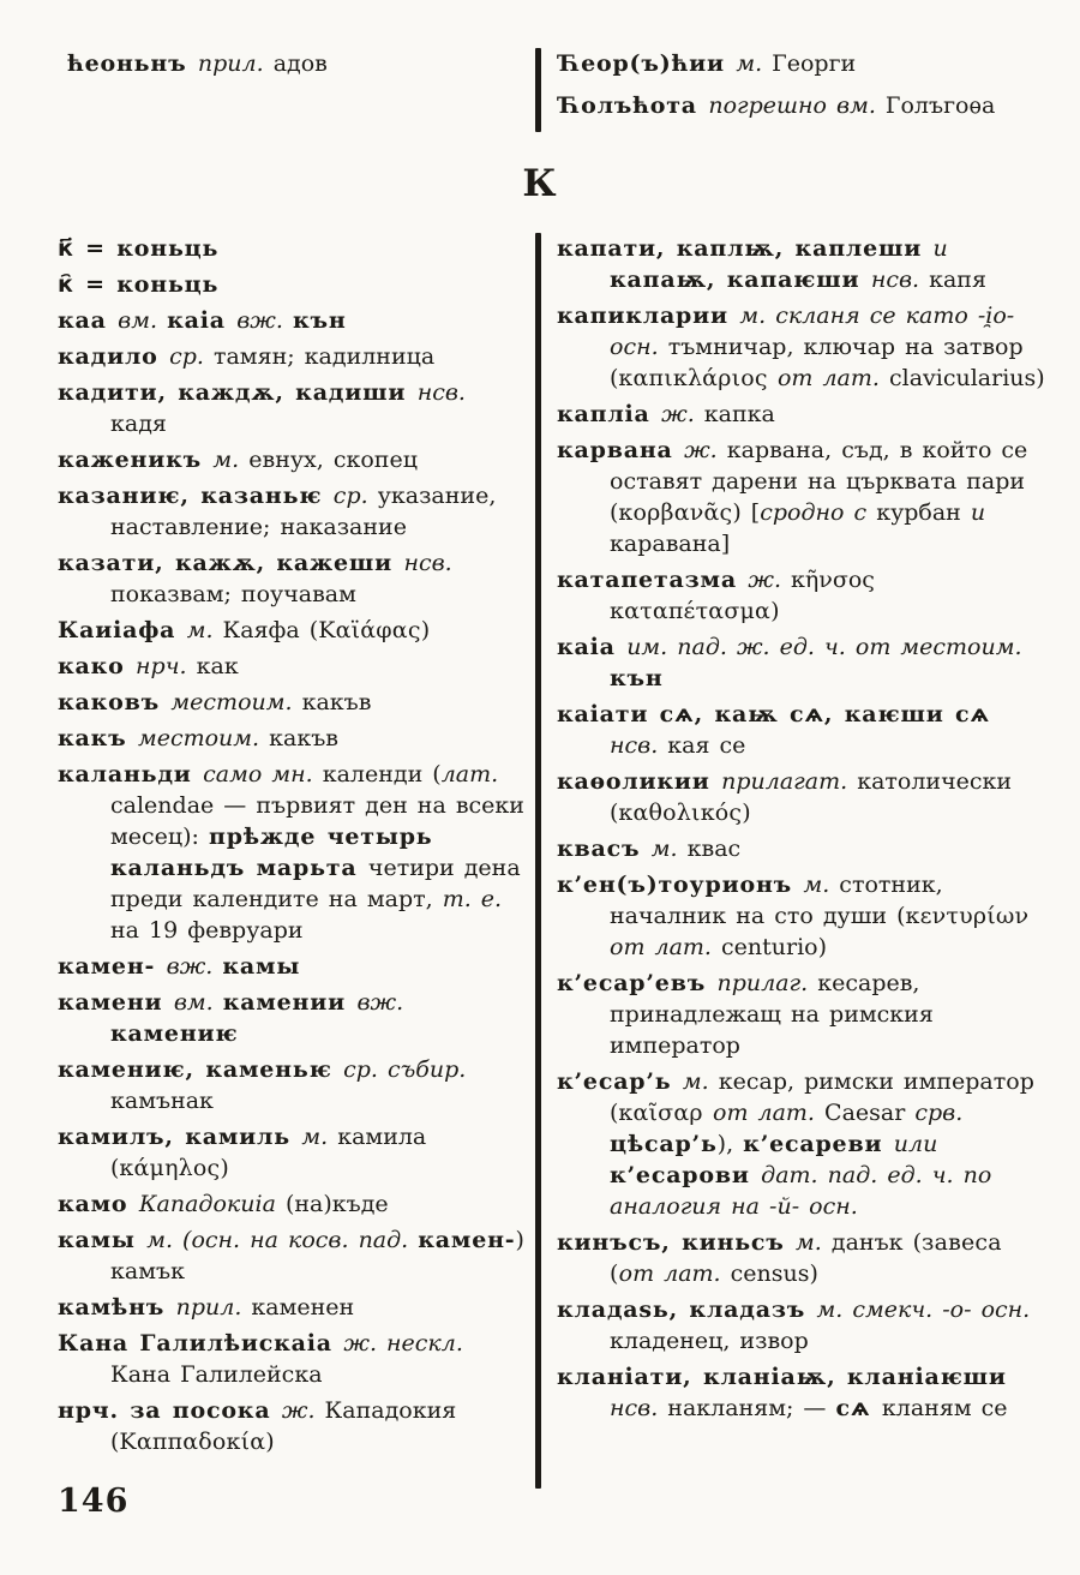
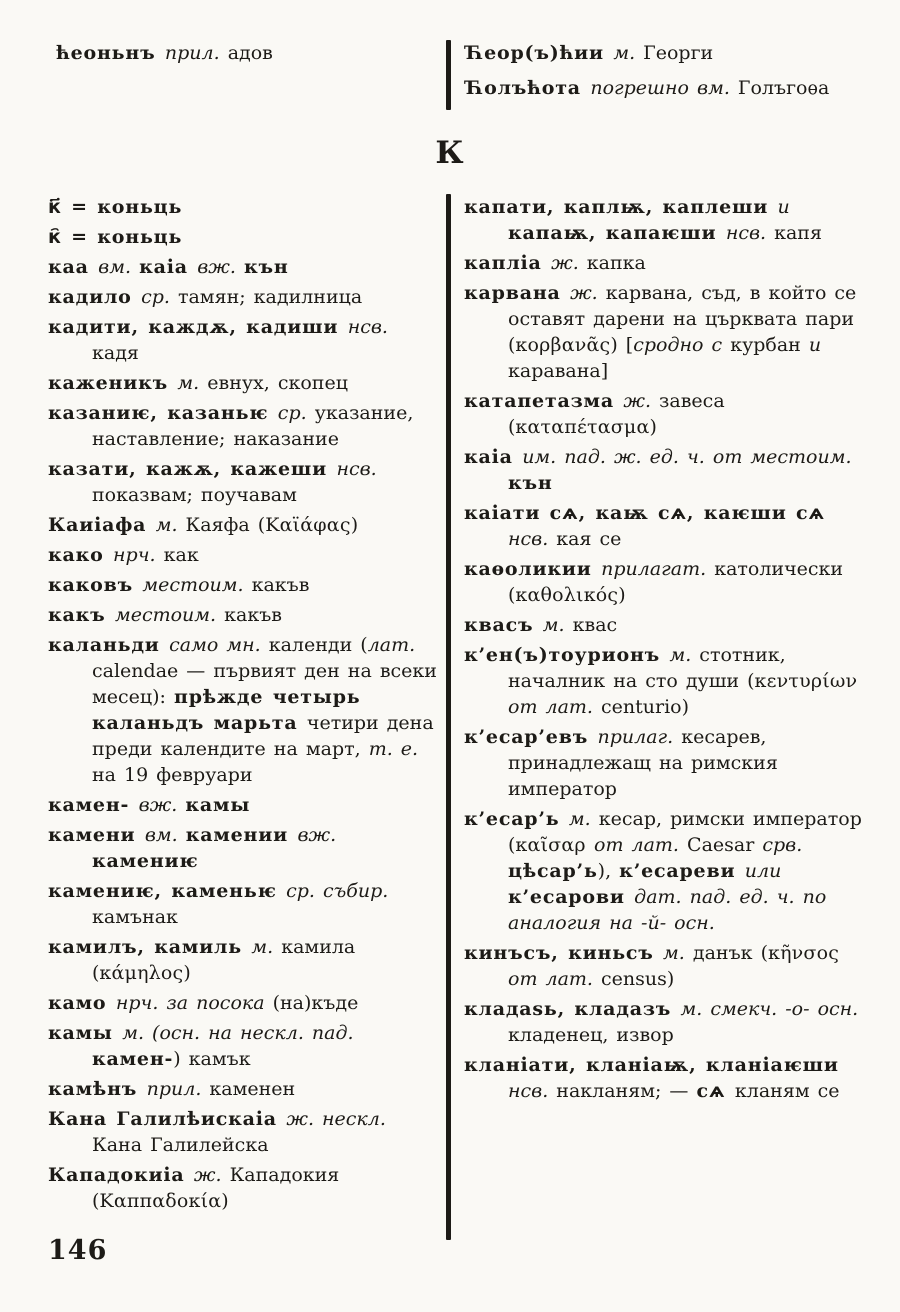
  ћеоньнъ прил. адов
  Ћеор(ъ)ћии м. Георги
  Ћолъћота погрешно вм. Голъгоѳа
  К
  к҃ = коньць
  к҄ = коньць
  каа вм. каіа вж. кън
  кадило ср. тамян; кадилница
  кадити, каждѫ, кадиши нсв. кадя
  каженикъ м. евнух, скопец
  казаниѥ, казаньѥ ср. указание, наставление; наказание
  казати, кажѫ, кажеши нсв. показвам; поучавам
  Каиіафа м. Каяфа (Καϊάφας)
  како нрч. как
  каковъ местоим. какъв
  какъ местоим. какъв
  каланьди само мн. календи (лат. calendae — първият ден на всеки месец): прѣжде четырь каланьдъ марьта четири дена преди календите на март, т. е. на 19 февруари
  камен- вж. камы
  камени вм. камении вж. камениѥ
  камениѥ, каменьѥ ср. събир. камънак
  камилъ, камиль м. камила (κάμηλος)
- камо Кападокиіа (на)къде
+ камо нрч. за посока (на)къде
- камы м. (осн. на косв. пад. камен-) камък
+ камы м. (осн. на нескл. пад. камен-) камък
  камѣнъ прил. каменен
  Кана Галилѣискаіа ж. нескл. Кана Галилейска
- нрч. за посока ж. Кападокия (Καππαδοκία)
+ Кападокиіа ж. Кападокия (Καππαδοκία)
  капати, каплѭ, каплеши и капаѭ, капаѥши нсв. капя
- капикларии м. скланя се като -і̯о- осн. тъмничар, ключар на затвор (καπικλάριος от лат. clavicularius)
  капліа ж. капка
  карвана ж. карвана, съд, в който се оставят дарени на църквата пари (κορβανᾶς) [сродно с курбан и каравана]
- катапетазма ж. κῆνσος καταπέτασμα)
+ катапетазма ж. завеса (καταπέτασμα)
  каіа им. пад. ж. ед. ч. от местоим. кън
  каіати сѧ, каѭ сѧ, каѥши сѧ нсв. кая се
  каѳоликии прилагат. католически (καθολικός)
  квасъ м. квас
  к’ен(ъ)тоурионъ м. стотник, началник на сто души (κεντυρίων от лат. centurio)
  к’есар’евъ прилаг. кесарев, принадлежащ на римския император
  к’есар’ь м. кесар, римски император (καῖσαρ от лат. Caesar срв. цѣсар’ь), к’есареви или к’есарови дат. пад. ед. ч. по аналогия на -й- осн.
- кинъсъ, киньсъ м. данък (завеса (от лат. census)
+ кинъсъ, киньсъ м. данък (κῆνσος от лат. census)
  кладаѕь, кладазъ м. смекч. -о- осн. кладенец, извор
  кланіати, кланіаѭ, кланіаѥши нсв. накланям; — сѧ кланям се
  146
